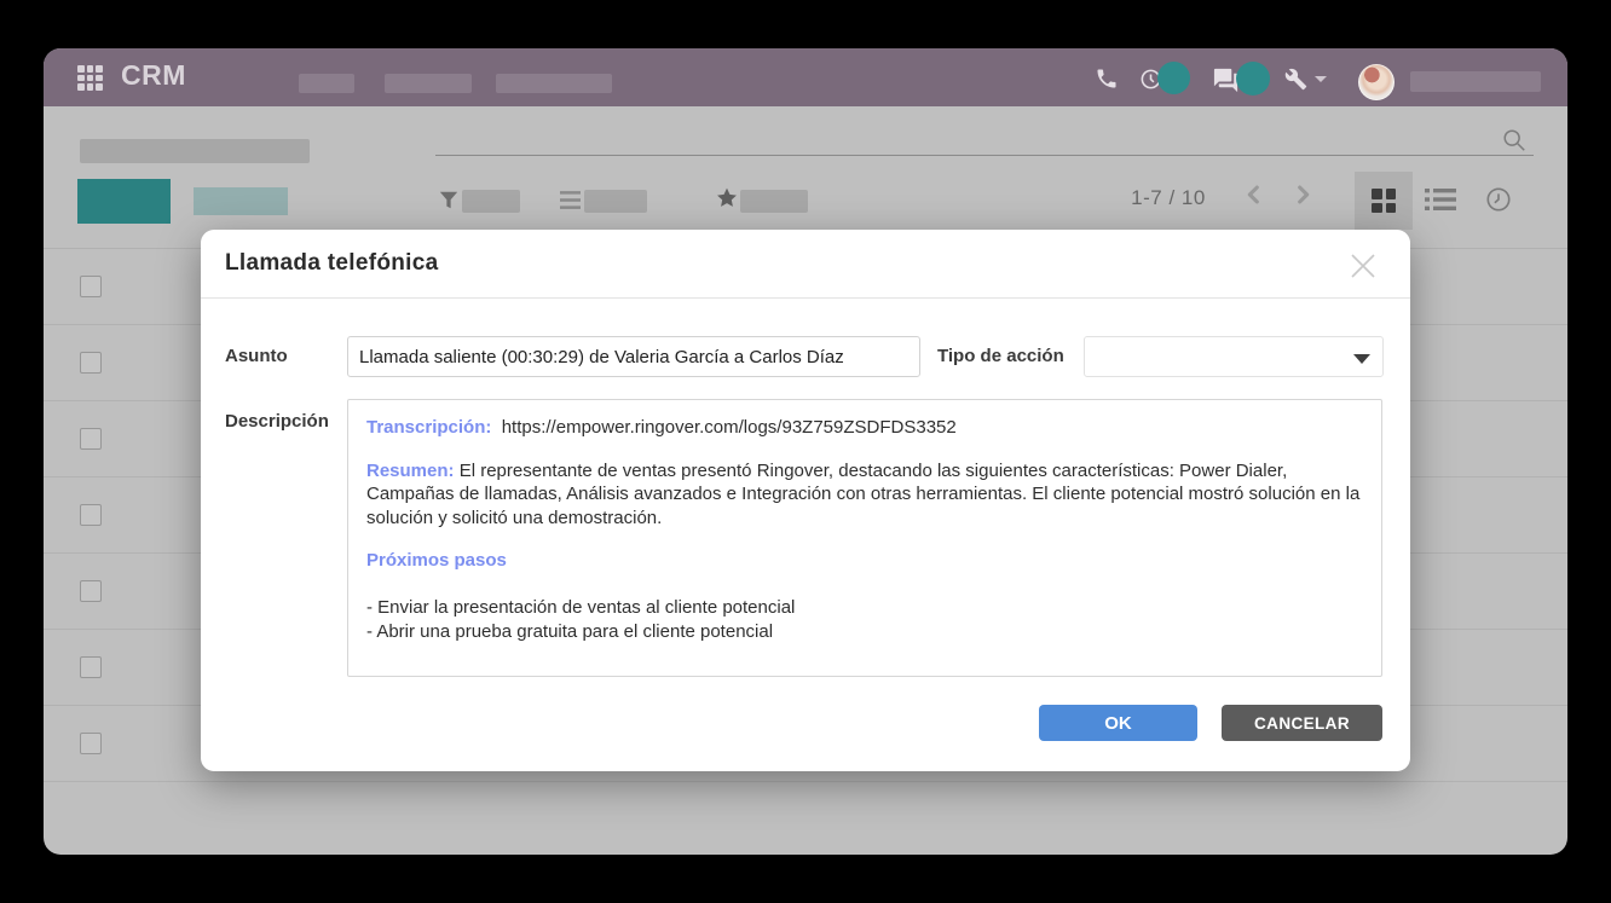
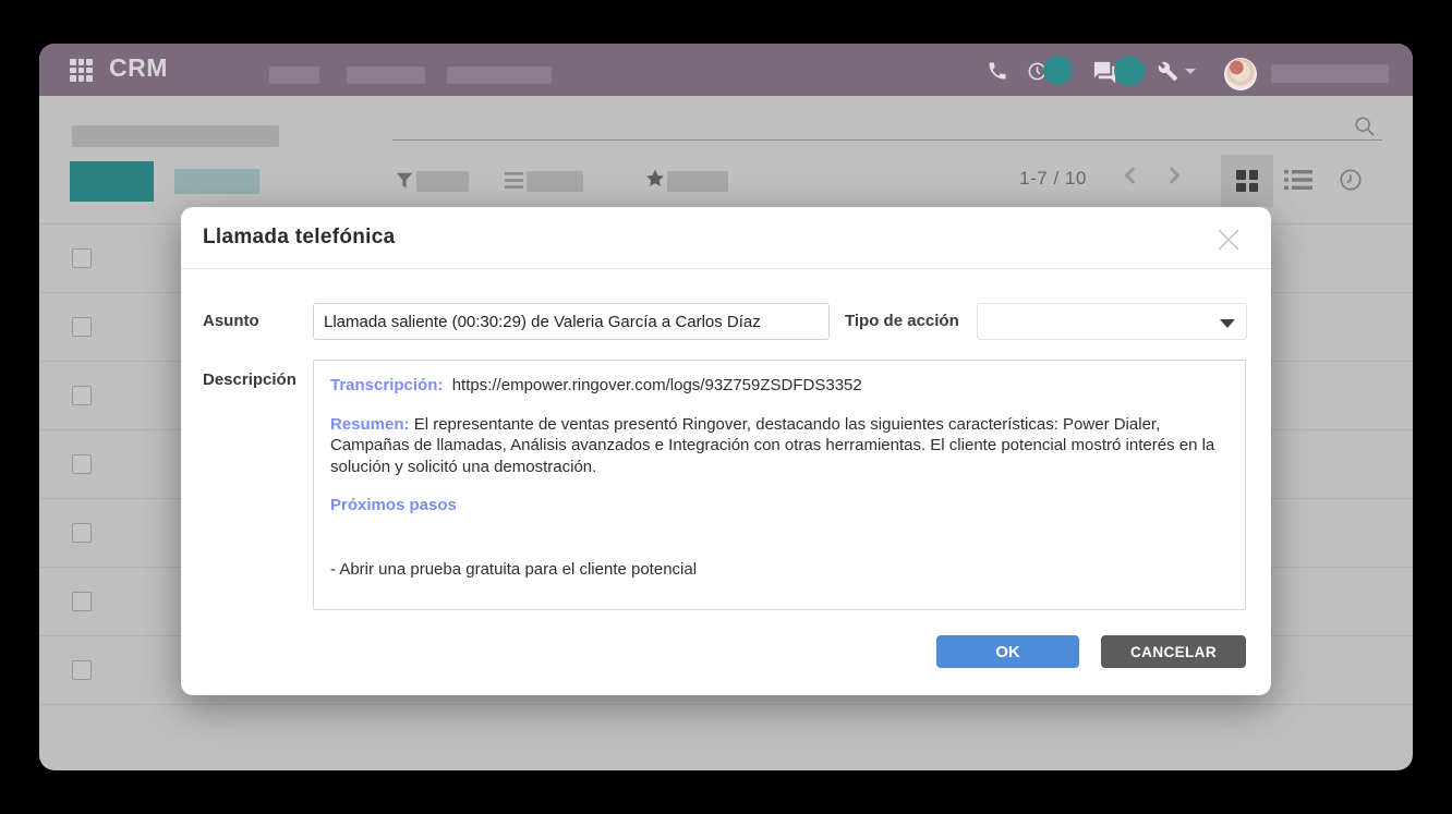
  CRM
  1-7 / 10
  Llamada telefónica
  Asunto
  Llamada saliente (00:30:29) de Valeria García a Carlos Díaz
  Tipo de acción
  Descripción
  Transcripción: https://empower.ringover.com/logs/93Z759ZSDFDS3352
- Resumen: El representante de ventas presentó Ringover, destacando las siguientes características: Power Dialer, Campañas de llamadas, Análisis avanzados e Integración con otras herramientas. El cliente potencial mostró solución en la solución y solicitó una demostración.
+ Resumen: El representante de ventas presentó Ringover, destacando las siguientes características: Power Dialer, Campañas de llamadas, Análisis avanzados e Integración con otras herramientas. El cliente potencial mostró interés en la solución y solicitó una demostración.
  Próximos pasos
- - Enviar la presentación de ventas al cliente potencial
  - Abrir una prueba gratuita para el cliente potencial
  OK
  CANCELAR
